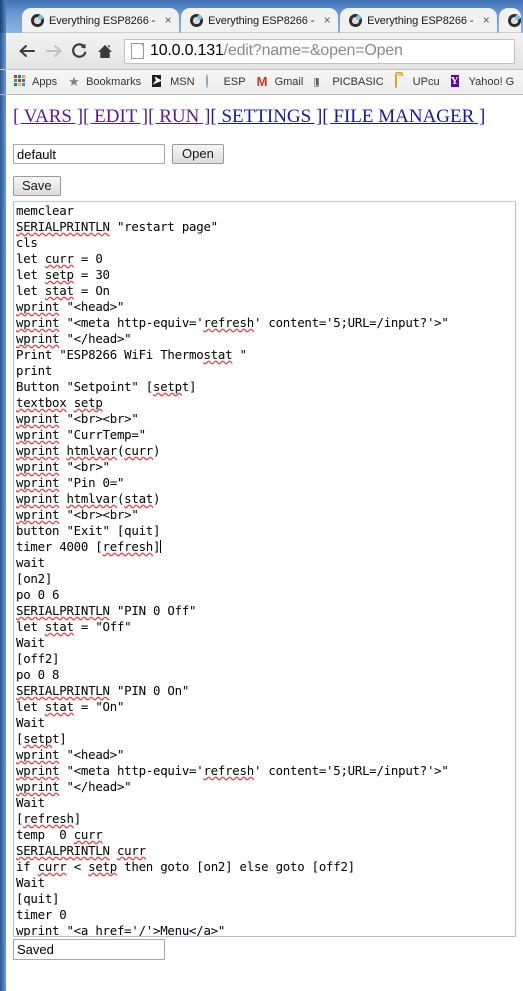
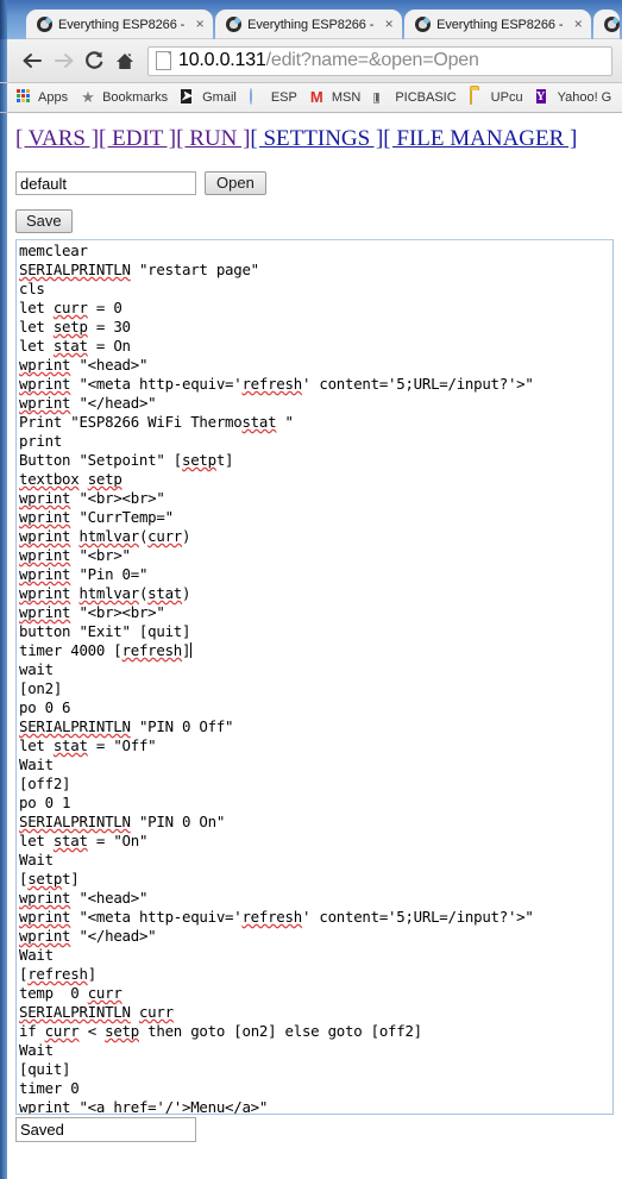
  Everything ESP8266 -
  ×
  Everything ESP8266 -
  ×
  Everything ESP8266 -
  ×
  10.0.0.131/edit?name=&open=Open
  Apps
  ★
  Bookmarks
  ➤
- MSN
+ Gmail
  ESP
  M
- Gmail
+ MSN
  PICBASIC
  UPcu
  Y
  Yahoo! G
  [ VARS ][ EDIT ][ RUN ][ SETTINGS ][ FILE MANAGER ]
  default
  Open
  Save
  memclear
  SERIALPRINTLN "restart page"
  cls
  let curr = 0
  let setp = 30
  let stat = On
  wprint "<head>"
  wprint "<meta http-equiv='refresh' content='5;URL=/input?'>"
  wprint "</head>"
  Print "ESP8266 WiFi Thermostat "
  print
  Button "Setpoint" [setpt]
  textbox setp
  wprint "<br><br>"
  wprint "CurrTemp="
  wprint htmlvar(curr)
  wprint "<br>"
  wprint "Pin 0="
  wprint htmlvar(stat)
  wprint "<br><br>"
  button "Exit" [quit]
  timer 4000 [refresh]
  wait
  [on2]
  po 0 6
  SERIALPRINTLN "PIN 0 Off"
  let stat = "Off"
  Wait
  [off2]
- po 0 8
+ po 0 1
  SERIALPRINTLN "PIN 0 On"
  let stat = "On"
  Wait
  [setpt]
  wprint "<head>"
  wprint "<meta http-equiv='refresh' content='5;URL=/input?'>"
  wprint "</head>"
  Wait
  [refresh]
  temp 0 curr
  SERIALPRINTLN curr
  if curr < setp then goto [on2] else goto [off2]
  Wait
  [quit]
  timer 0
  wprint "<a href='/'>Menu</a>"
  Saved
